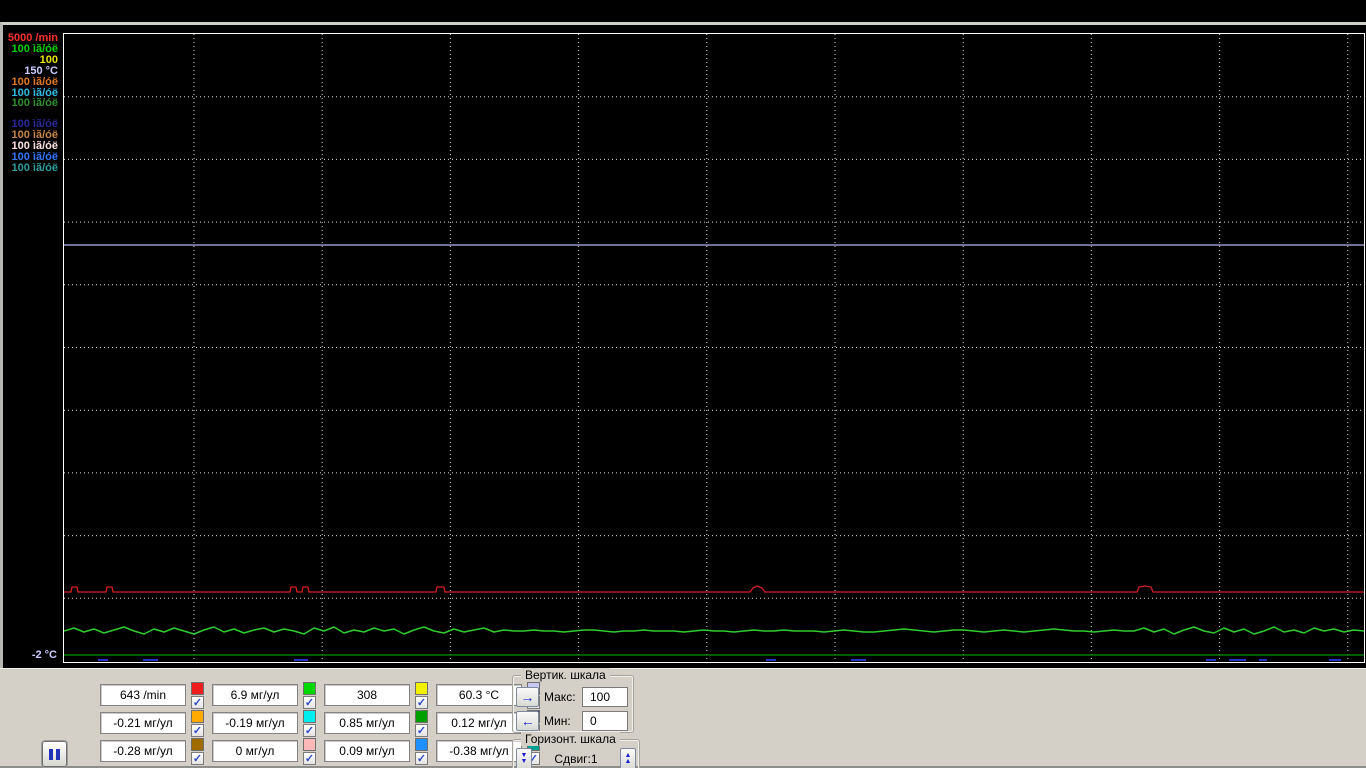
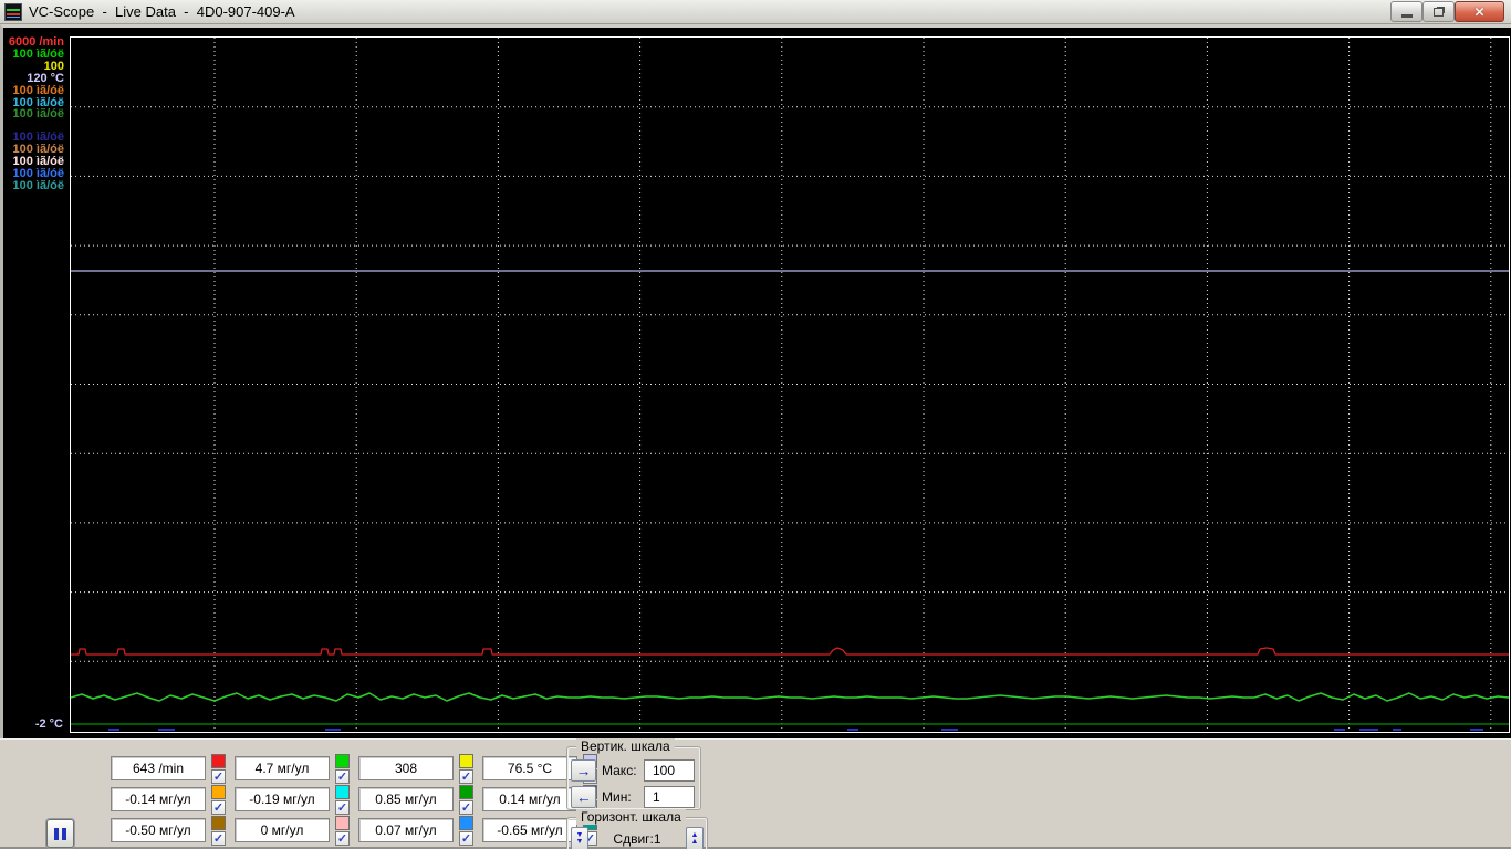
+ VC-Scope - Live Data - 4D0-907-409-A
+ ✕
- 5000 /min
+ 6000 /min
  100 ìã/óë
  100
- 150 °C
+ 120 °C
  100 ìã/óë
  100 ìã/óë
  100 ìã/óë
  100 ìã/óë
  100 ìã/óë
  100 ìã/óë
  100 ìã/óë
  100 ìã/óë
  -2 °C
  643 /min
  ✓
- 6.9 мг/ул
+ 4.7 мг/ул
  ✓
  308
  ✓
- 60.3 °C
+ 76.5 °C
- -0.21 мг/ул
+ -0.14 мг/ул
  ✓
  -0.19 мг/ул
  ✓
  0.85 мг/ул
  ✓
- 0.12 мг/ул
+ 0.14 мг/ул
- -0.28 мг/ул
+ -0.50 мг/ул
  ✓
  0 мг/ул
  ✓
- 0.09 мг/ул
+ 0.07 мг/ул
  ✓
- -0.38 мг/ул
+ -0.65 мг/ул
  ✓
  Вертик. шкала
  →
  Макс:
  100
  Мин:
- 0
+ 1
  Горизонт. шкала
  Сдвиг:1
